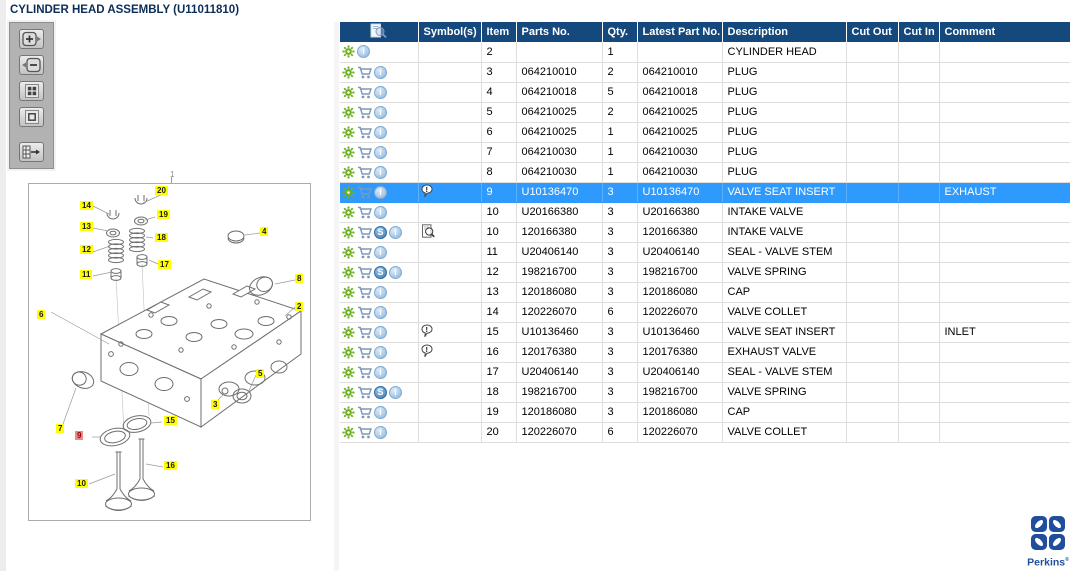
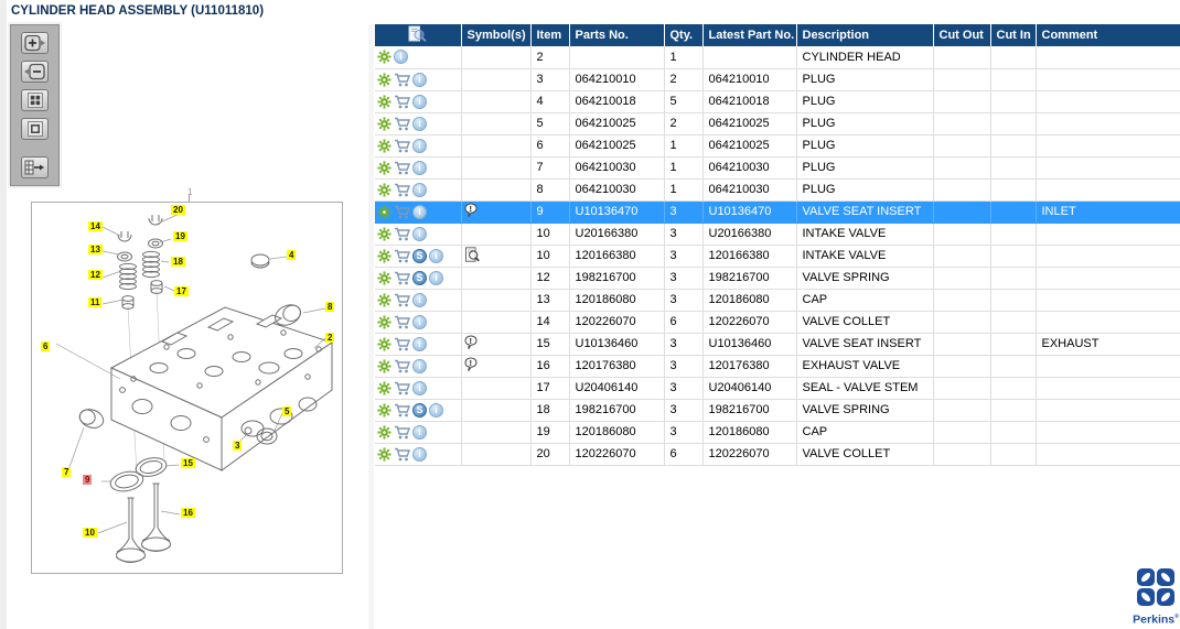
  CYLINDER HEAD ASSEMBLY (U11011810)
  1
  20
  14
  19
  13
  18
  4
  12
  17
  11
  8
  2
  6
  5
  3
  15
  7
  9
  16
  10
  	Symbol(s)	Item	Parts No.	Qty.	Latest Part No.	Description	Cut Out	Cut In	Comment
  i		2		1		CYLINDER HEAD
  i		3	064210010	2	064210010	PLUG
  i		4	064210018	5	064210018	PLUG
  i		5	064210025	2	064210025	PLUG
  i		6	064210025	1	064210025	PLUG
  i		7	064210030	1	064210030	PLUG
  i		8	064210030	1	064210030	PLUG
- i	!	9	U10136470	3	U10136470	VALVE SEAT INSERT			EXHAUST
+ i	!	9	U10136470	3	U10136470	VALVE SEAT INSERT			INLET
  i		10	U20166380	3	U20166380	INTAKE VALVE
  S i		10	120166380	3	120166380	INTAKE VALVE
- i		11	U20406140	3	U20406140	SEAL - VALVE STEM
  S i		12	198216700	3	198216700	VALVE SPRING
  i		13	120186080	3	120186080	CAP
  i		14	120226070	6	120226070	VALVE COLLET
- i	!	15	U10136460	3	U10136460	VALVE SEAT INSERT			INLET
+ i	!	15	U10136460	3	U10136460	VALVE SEAT INSERT			EXHAUST
  i	!	16	120176380	3	120176380	EXHAUST VALVE
  i		17	U20406140	3	U20406140	SEAL - VALVE STEM
  S i		18	198216700	3	198216700	VALVE SPRING
  i		19	120186080	3	120186080	CAP
  i		20	120226070	6	120226070	VALVE COLLET
  Perkins
